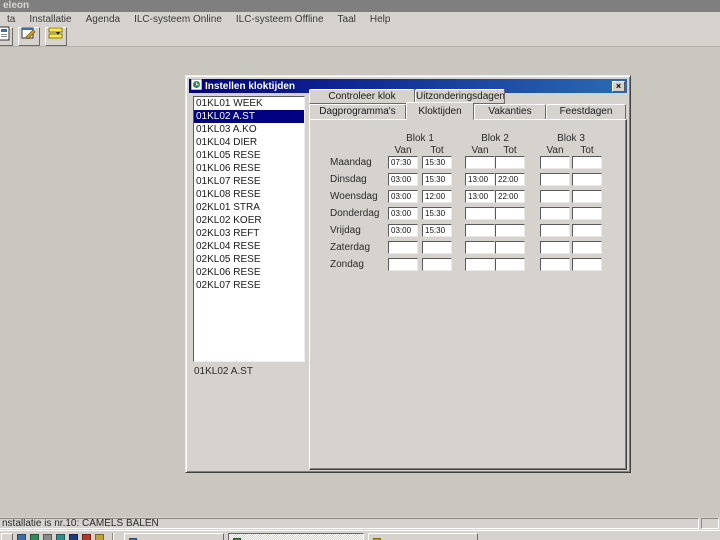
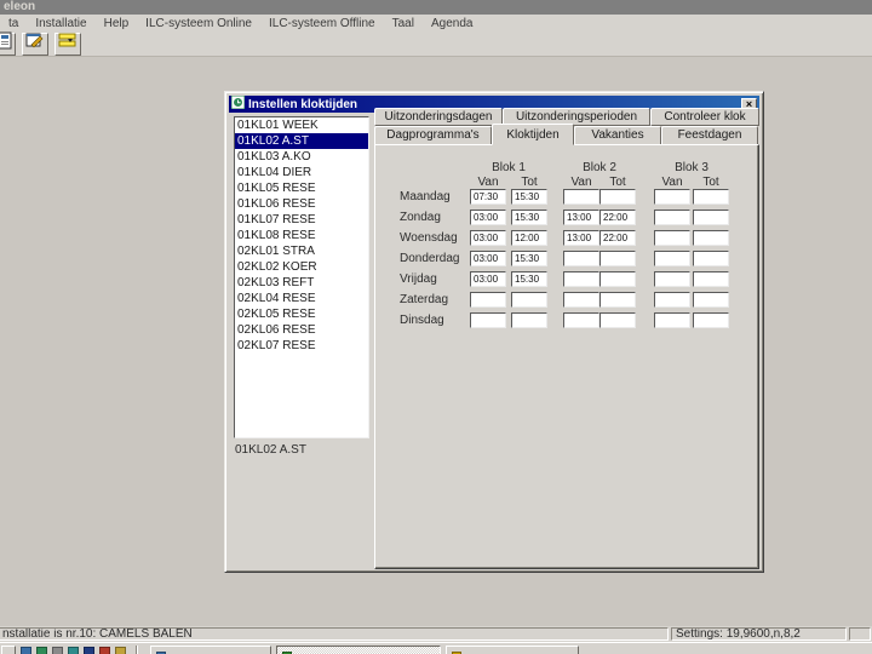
  eleon
  ta
  Installatie
- Agenda
+ Help
  ILC-systeem Online
  ILC-systeem Offline
  Taal
- Help
+ Agenda
  Instellen kloktijden
  ×
  01KL01 WEEK
  01KL02 A.ST
  01KL03 A.KO
  01KL04 DIER
  01KL05 RESE
  01KL06 RESE
  01KL07 RESE
  01KL08 RESE
  02KL01 STRA
  02KL02 KOER
  02KL03 REFT
  02KL04 RESE
  02KL05 RESE
  02KL06 RESE
  02KL07 RESE
  01KL02 A.ST
- Controleer klok
+ Uitzonderingsdagen
+ Uitzonderingsperioden
- Uitzonderingsdagen
+ Controleer klok
  Dagprogramma's
  Kloktijden
  Vakanties
  Feestdagen
  Blok 1
  Blok 2
  Blok 3
  Van
  Tot
  Van
  Tot
  Van
  Tot
  Maandag
  07:30
  15:30
- Dinsdag
+ Zondag
  03:00
  15:30
  13:00
  22:00
  Woensdag
  03:00
  12:00
  13:00
  22:00
  Donderdag
  03:00
  15:30
  Vrijdag
  03:00
  15:30
  Zaterdag
- Zondag
+ Dinsdag
  nstallatie is nr.10: CAMELS BALEN
+ Settings: 19,9600,n,8,2
